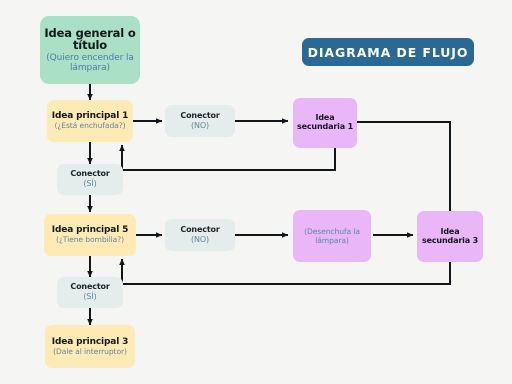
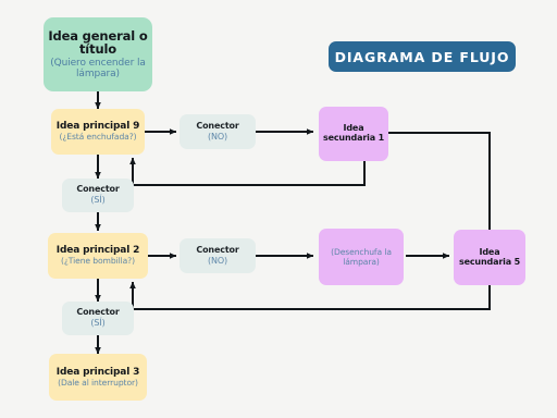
  DIAGRAMA DE FLUJO
  Idea general o título
  (Quiero encender la lámpara)
- Idea principal 1
+ Idea principal 9
  (¿Está enchufada?)
  Conector
  (NO)
  Idea secundaria 1
  Conector
  (SÍ)
- Idea principal 5
+ Idea principal 2
  (¿Tiene bombilla?)
  Conector
  (NO)
  (Desenchufa la lámpara)
- Idea secundaria 3
+ Idea secundaria 5
  Conector
  (SÍ)
  Idea principal 3
  (Dale al interruptor)
